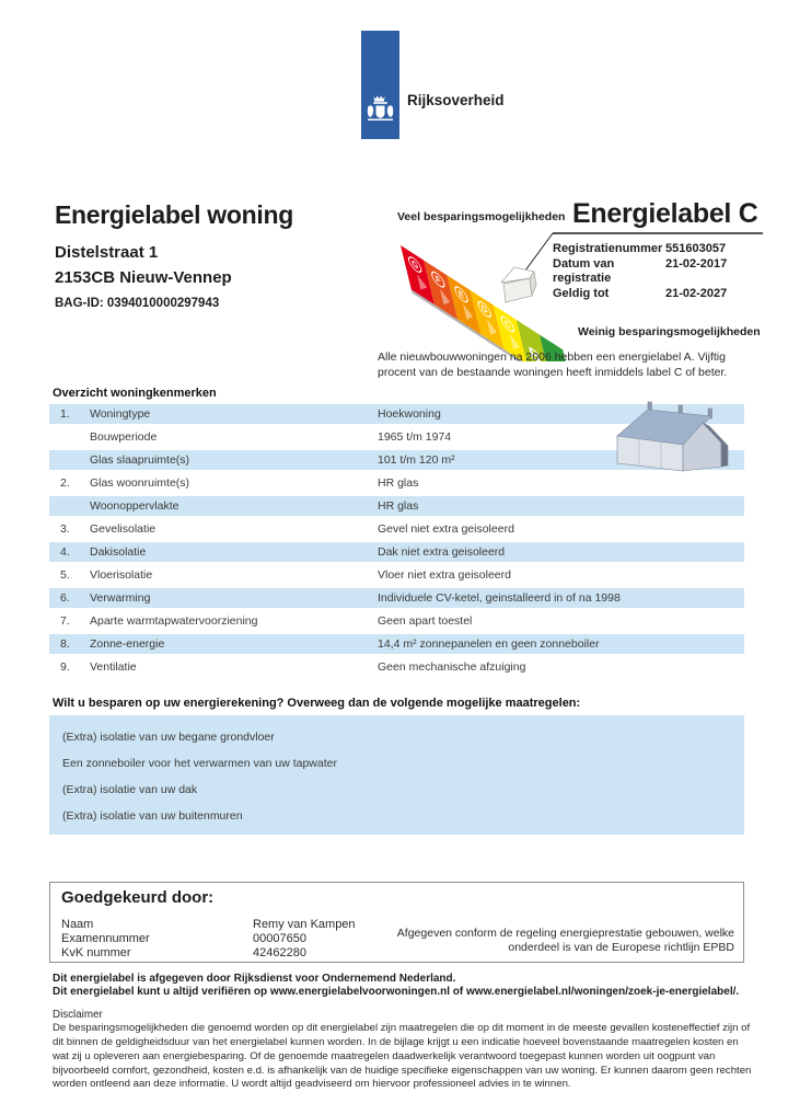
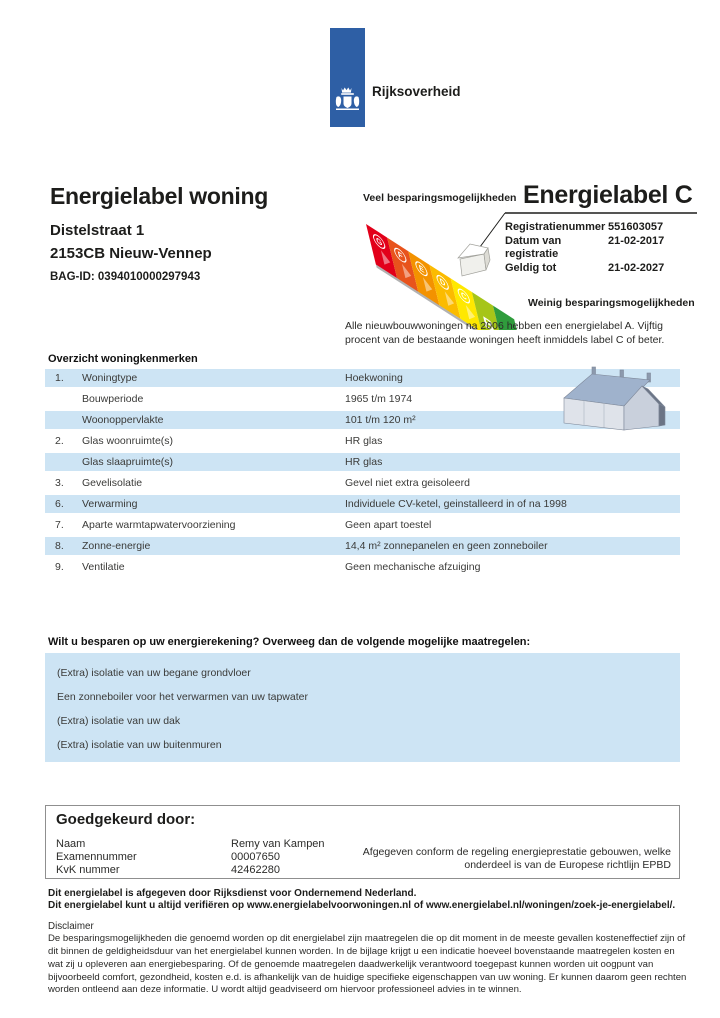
  Rijksoverheid
  Energielabel woning
  Distelstraat 1
  2153CB Nieuw-Vennep
  BAG-ID: 0394010000297943
  Veel besparingsmogelijkheden
  Energielabel C
  Registratienummer
  551603057
  Datum van registratie
  21-02-2017
  Geldig tot
  21-02-2027
  Weinig besparingsmogelijkheden
  Alle nieuwbouwwoningen na 2006 hebben een energielabel A. Vijftig procent van de bestaande woningen heeft inmiddels label C of beter.
  Overzicht woningkenmerken
  1.
  Woningtype
  Hoekwoning
  Bouwperiode
  1965 t/m 1974
- Glas slaapruimte(s)
+ Woonoppervlakte
  101 t/m 120 m²
  2.
  Glas woonruimte(s)
  HR glas
- Woonoppervlakte
+ Glas slaapruimte(s)
  HR glas
  3.
  Gevelisolatie
  Gevel niet extra geisoleerd
- 4.
- Dakisolatie
- Dak niet extra geisoleerd
- 5.
- Vloerisolatie
- Vloer niet extra geisoleerd
  6.
  Verwarming
  Individuele CV-ketel, geinstalleerd in of na 1998
  7.
  Aparte warmtapwatervoorziening
  Geen apart toestel
  8.
  Zonne-energie
  14,4 m² zonnepanelen en geen zonneboiler
  9.
  Ventilatie
  Geen mechanische afzuiging
  Wilt u besparen op uw energierekening? Overweeg dan de volgende mogelijke maatregelen:
  (Extra) isolatie van uw begane grondvloer
  Een zonneboiler voor het verwarmen van uw tapwater
  (Extra) isolatie van uw dak
  (Extra) isolatie van uw buitenmuren
  Goedgekeurd door:
  Naam
  Remy van Kampen
  Examennummer
  00007650
  KvK nummer
  42462280
  Afgegeven conform de regeling energieprestatie gebouwen, welke onderdeel is van de Europese richtlijn EPBD
  Dit energielabel is afgegeven door Rijksdienst voor Ondernemend Nederland.
  Dit energielabel kunt u altijd verifiëren op www.energielabelvoorwoningen.nl of www.energielabel.nl/woningen/zoek-je-energielabel/.
  Disclaimer
  De besparingsmogelijkheden die genoemd worden op dit energielabel zijn maatregelen die op dit moment in de meeste gevallen kosteneffectief zijn of dit binnen de geldigheidsduur van het energielabel kunnen worden. In de bijlage krijgt u een indicatie hoeveel bovenstaande maatregelen kosten en wat zij u opleveren aan energiebesparing. Of de genoemde maatregelen daadwerkelijk verantwoord toegepast kunnen worden uit oogpunt van bijvoorbeeld comfort, gezondheid, kosten e.d. is afhankelijk van de huidige specifieke eigenschappen van uw woning. Er kunnen daarom geen rechten worden ontleend aan deze informatie. U wordt altijd geadviseerd om hiervoor professioneel advies in te winnen.
